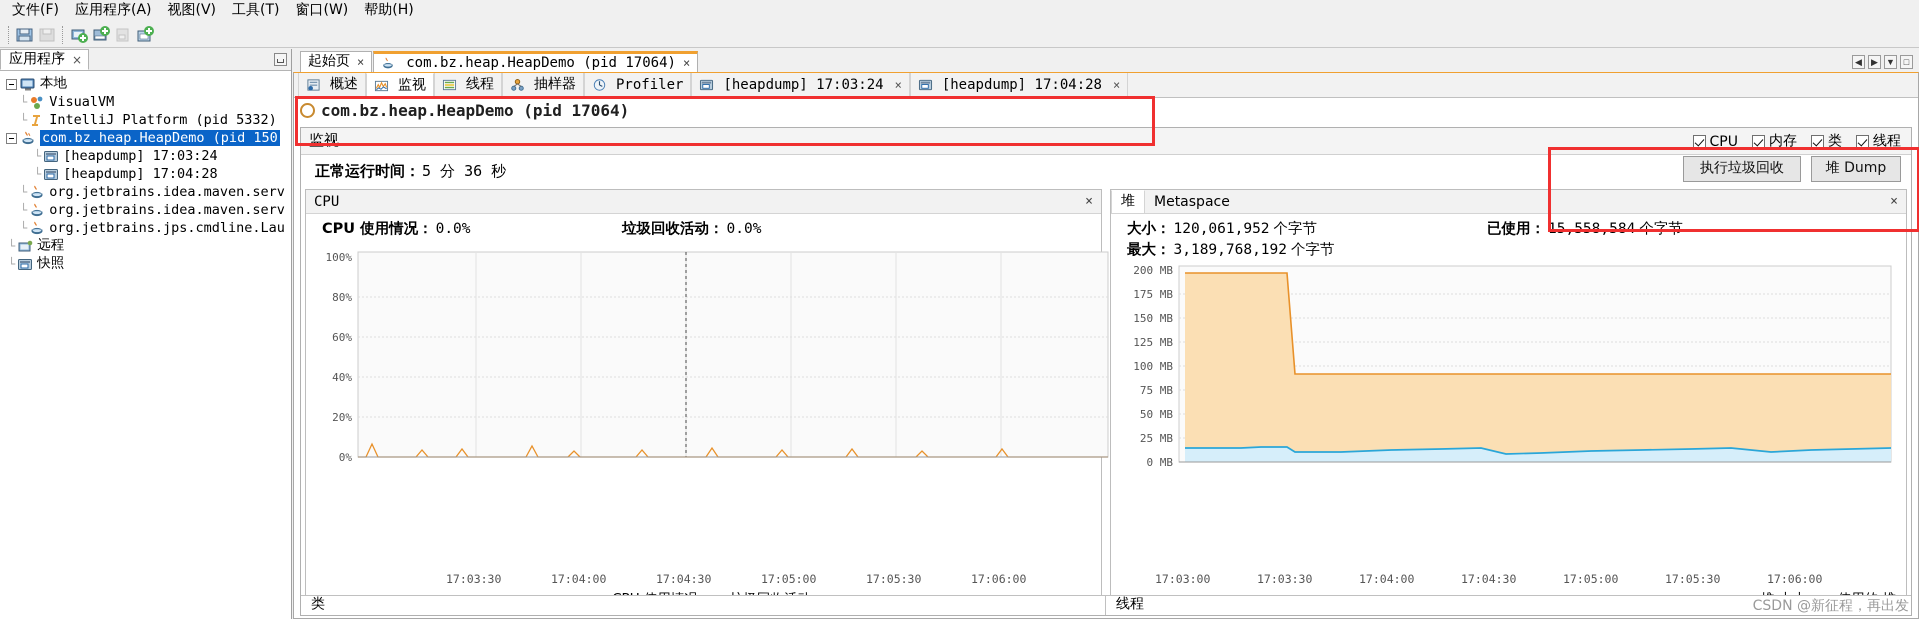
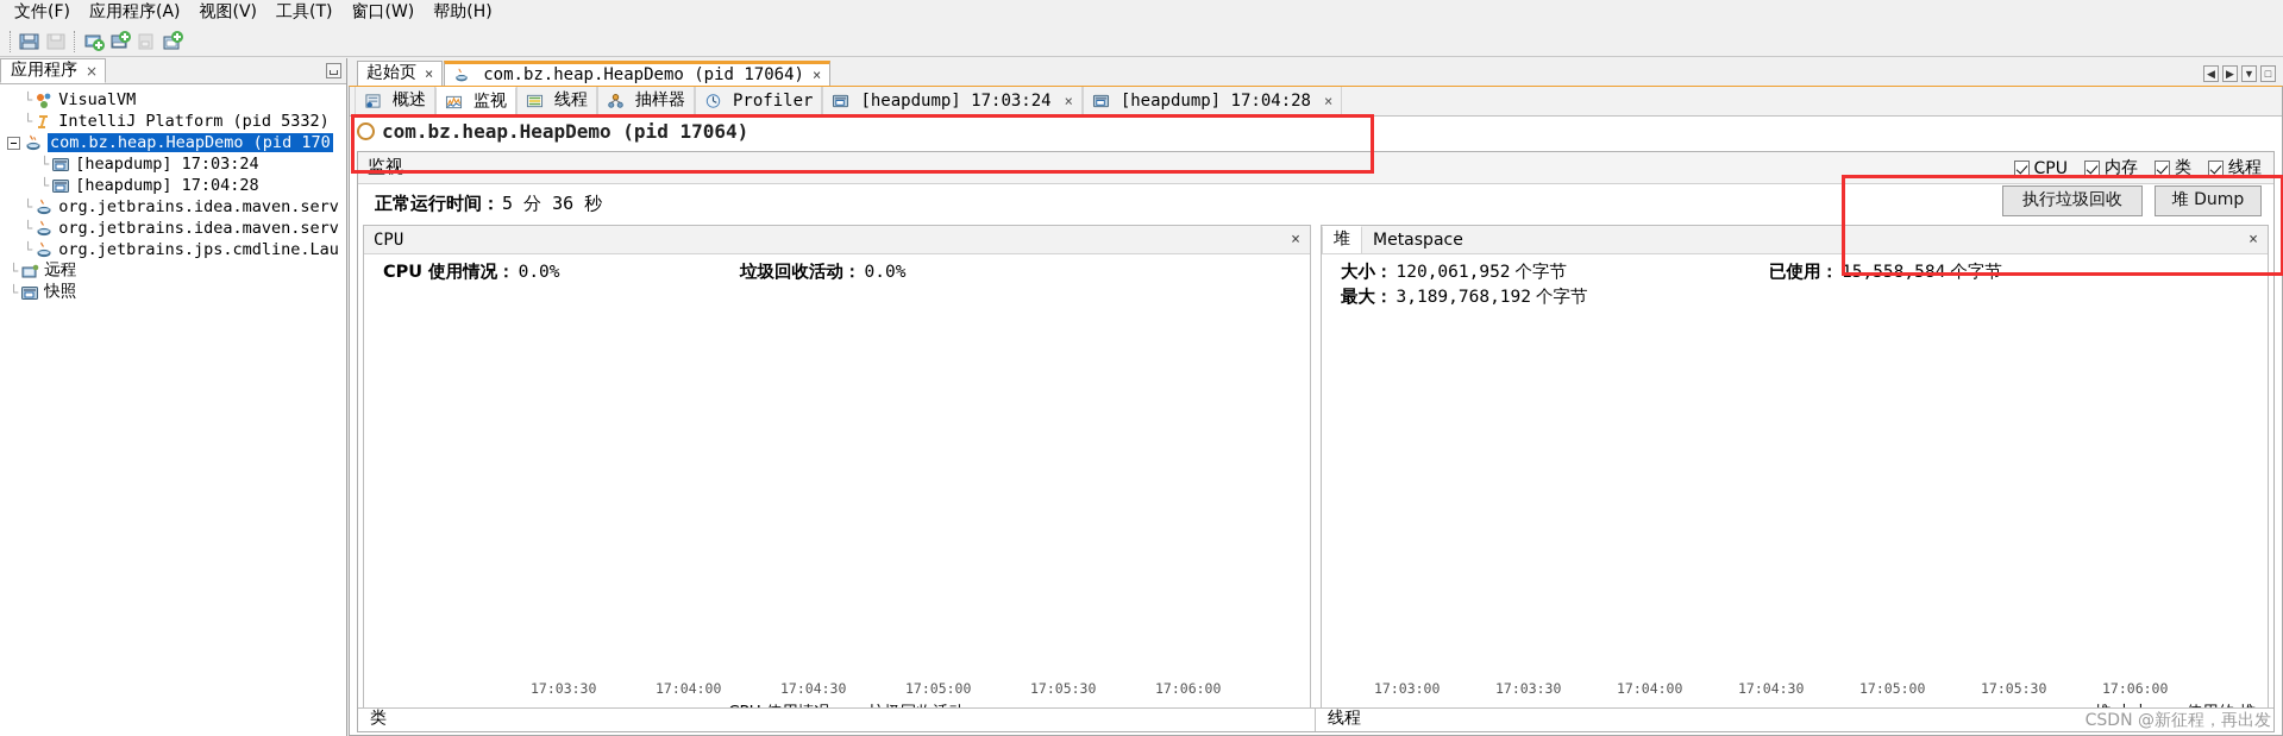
  文件(F)
  应用程序(A)
  视图(V)
  工具(T)
  窗口(W)
  帮助(H)
  应用程序
  ×
- 本地
  └
  VisualVM
  └
  IntelliJ Platform (pid 5332)
- com.bz.heap.HeapDemo (pid 150
+ com.bz.heap.HeapDemo (pid 170
  └
  [heapdump] 17:03:24
  └
  [heapdump] 17:04:28
  └
  org.jetbrains.idea.maven.serv
  └
  org.jetbrains.idea.maven.serv
  └
  org.jetbrains.jps.cmdline.Lau
  └
  远程
  └
  快照
  起始页
  ×
  com.bz.heap.HeapDemo (pid 17064)
  ×
  ◀
  ▶
  ▼
  □
  概述
  监视
  线程
  抽样器
  Profiler
  [heapdump] 17:03:24
  ×
  [heapdump] 17:04:28
  ×
  com.bz.heap.HeapDemo (pid 17064)
  监视
  CPU
  内存
  类
  线程
  正常运行时间：
  5 分 36 秒
  执行垃圾回收
  堆 Dump
  CPU
  ×
  CPU 使用情况：
  0.0%
  垃圾回收活动：
  0.0%
- 100%
- 80%
- 60%
- 40%
- 20%
- 0%
  17:03:30
  17:04:00
  17:04:30
  17:05:00
  17:05:30
  17:06:00
  堆
  Metaspace
  ×
  大小：
  120,061,952
  个字节
  已使用：
  15,558,584
  个字节
  最大：
  3,189,768,192
  个字节
- 200 MB
- 175 MB
- 150 MB
- 125 MB
- 100 MB
- 75 MB
- 50 MB
- 25 MB
- 0 MB
  17:03:00
  17:03:30
  17:04:00
  17:04:30
  17:05:00
  17:05:30
  17:06:00
  类
  线程
  CSDN @新征程，再出发
